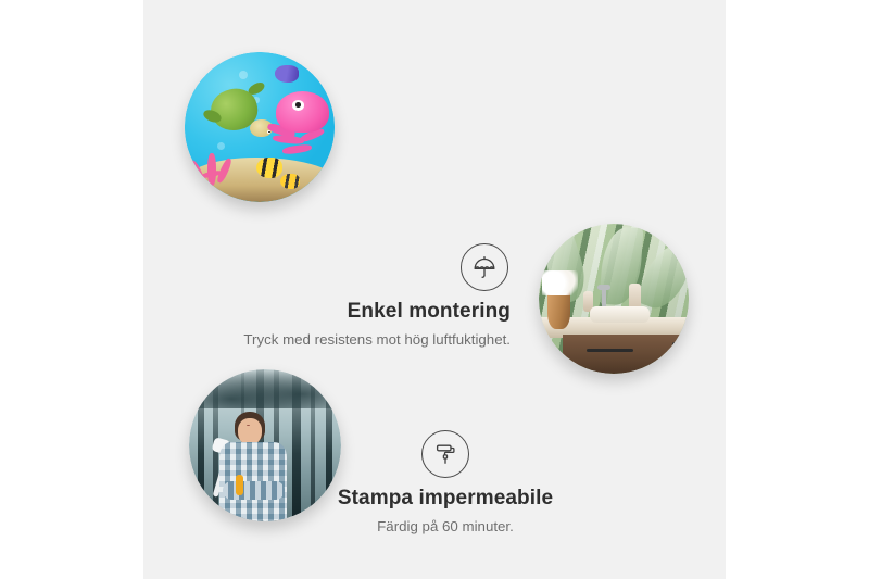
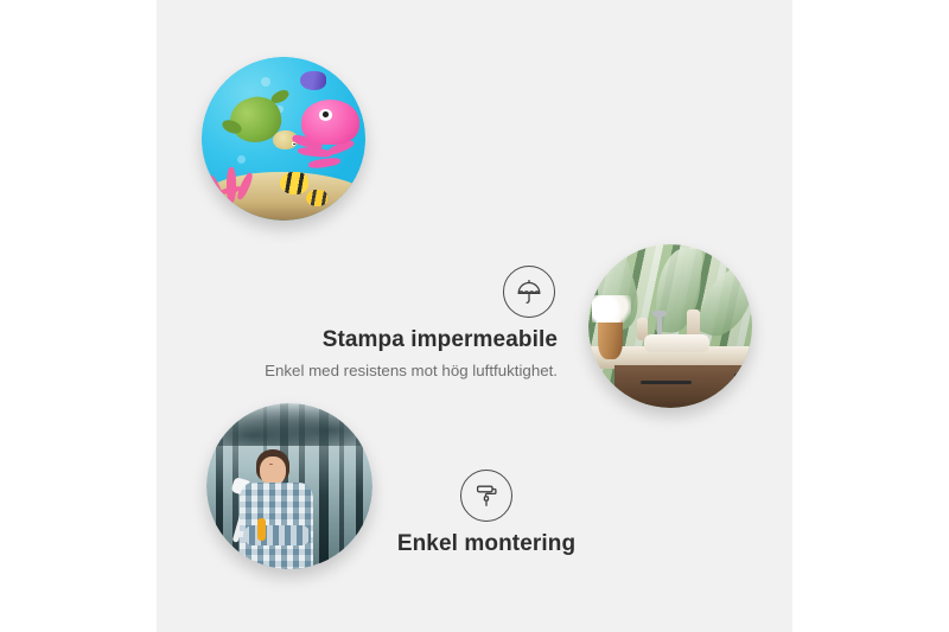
- Enkel montering
+ Stampa impermeabile
- Tryck med resistens mot hög luftfuktighet.
+ Enkel med resistens mot hög luftfuktighet.
- Stampa impermeabile
+ Enkel montering
- Färdig på 60 minuter.
